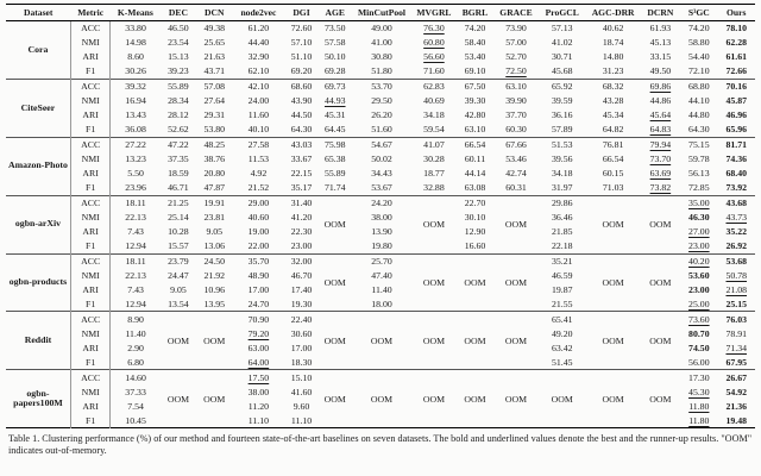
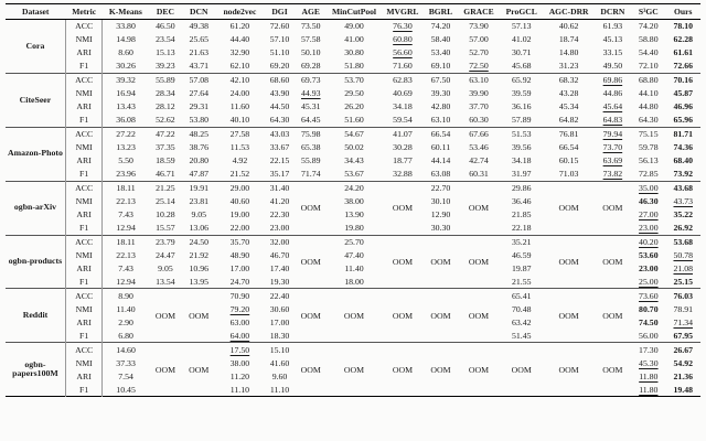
  Dataset	Metric	K-Means	DEC	DCN	node2vec	DGI	AGE	MinCutPool	MVGRL	BGRL	GRACE	ProGCL	AGC-DRR	DCRN	S³GC	Ours
  Cora	ACC	33.80	46.50	49.38	61.20	72.60	73.50	49.00	76.30	74.20	73.90	57.13	40.62	61.93	74.20	78.10
  NMI	14.98	23.54	25.65	44.40	57.10	57.58	41.00	60.80	58.40	57.00	41.02	18.74	45.13	58.80	62.28
  ARI	8.60	15.13	21.63	32.90	51.10	50.10	30.80	56.60	53.40	52.70	30.71	14.80	33.15	54.40	61.61
  F1	30.26	39.23	43.71	62.10	69.20	69.28	51.80	71.60	69.10	72.50	45.68	31.23	49.50	72.10	72.66
  CiteSeer	ACC	39.32	55.89	57.08	42.10	68.60	69.73	53.70	62.83	67.50	63.10	65.92	68.32	69.86	68.80	70.16
  NMI	16.94	28.34	27.64	24.00	43.90	44.93	29.50	40.69	39.30	39.90	39.59	43.28	44.86	44.10	45.87
  ARI	13.43	28.12	29.31	11.60	44.50	45.31	26.20	34.18	42.80	37.70	36.16	45.34	45.64	44.80	46.96
  F1	36.08	52.62	53.80	40.10	64.30	64.45	51.60	59.54	63.10	60.30	57.89	64.82	64.83	64.30	65.96
  Amazon-Photo	ACC	27.22	47.22	48.25	27.58	43.03	75.98	54.67	41.07	66.54	67.66	51.53	76.81	79.94	75.15	81.71
  NMI	13.23	37.35	38.76	11.53	33.67	65.38	50.02	30.28	60.11	53.46	39.56	66.54	73.70	59.78	74.36
  ARI	5.50	18.59	20.80	4.92	22.15	55.89	34.43	18.77	44.14	42.74	34.18	60.15	63.69	56.13	68.40
  F1	23.96	46.71	47.87	21.52	35.17	71.74	53.67	32.88	63.08	60.31	31.97	71.03	73.82	72.85	73.92
  ogbn-arXiv	ACC	18.11	21.25	19.91	29.00	31.40	OOM	24.20	OOM	22.70	OOM	29.86	OOM	OOM	35.00	43.68
  NMI	22.13	25.14	23.81	40.60	41.20	38.00	30.10	36.46	46.30	43.73
  ARI	7.43	10.28	9.05	19.00	22.30	13.90	12.90	21.85	27.00	35.22
- F1	12.94	15.57	13.06	22.00	23.00	19.80	16.60	22.18	23.00	26.92
+ F1	12.94	15.57	13.06	22.00	23.00	19.80	30.30	22.18	23.00	26.92
  ogbn-products	ACC	18.11	23.79	24.50	35.70	32.00	OOM	25.70	OOM	OOM	OOM	35.21	OOM	OOM	40.20	53.68
  NMI	22.13	24.47	21.92	48.90	46.70	47.40	46.59	53.60	50.78
  ARI	7.43	9.05	10.96	17.00	17.40	11.40	19.87	23.00	21.08
  F1	12.94	13.54	13.95	24.70	19.30	18.00	21.55	25.00	25.15
  Reddit	ACC	8.90	OOM	OOM	70.90	22.40	OOM	OOM	OOM	OOM	OOM	65.41	OOM	OOM	73.60	76.03
- NMI	11.40	79.20	30.60	49.20	80.70	78.91
+ NMI	11.40	79.20	30.60	70.48	80.70	78.91
  ARI	2.90	63.00	17.00	63.42	74.50	71.34
  F1	6.80	64.00	18.30	51.45	56.00	67.95
  ogbn-papers100M	ACC	14.60	OOM	OOM	17.50	15.10	OOM	OOM	OOM	OOM	OOM	OOM	OOM	OOM	17.30	26.67
  NMI	37.33	38.00	41.60	45.30	54.92
  ARI	7.54	11.20	9.60	11.80	21.36
  F1	10.45	11.10	11.10	11.80	19.48
- Table 1. Clustering performance (%) of our method and fourteen state-of-the-art baselines on seven datasets. The bold and underlined values denote the best and the runner-up results. "OOM" indicates out-of-memory.
